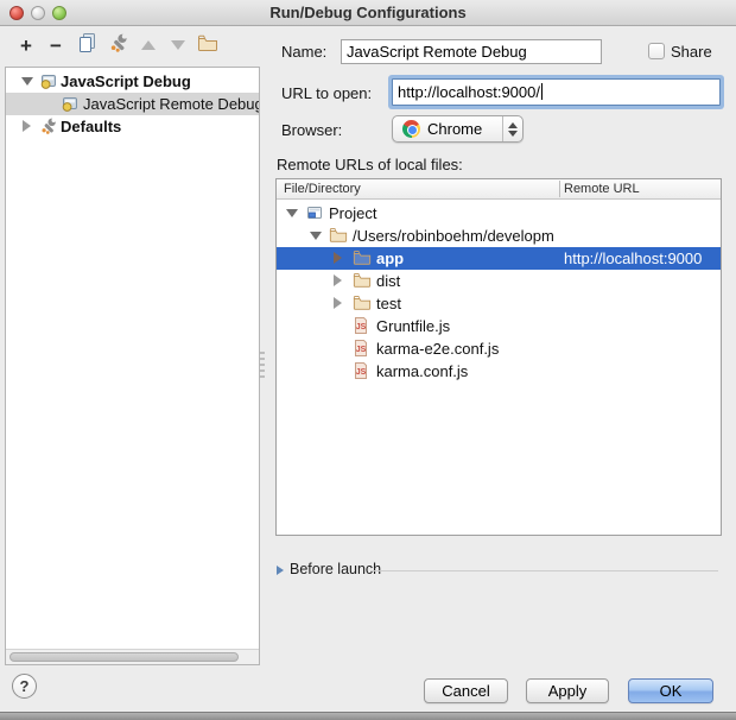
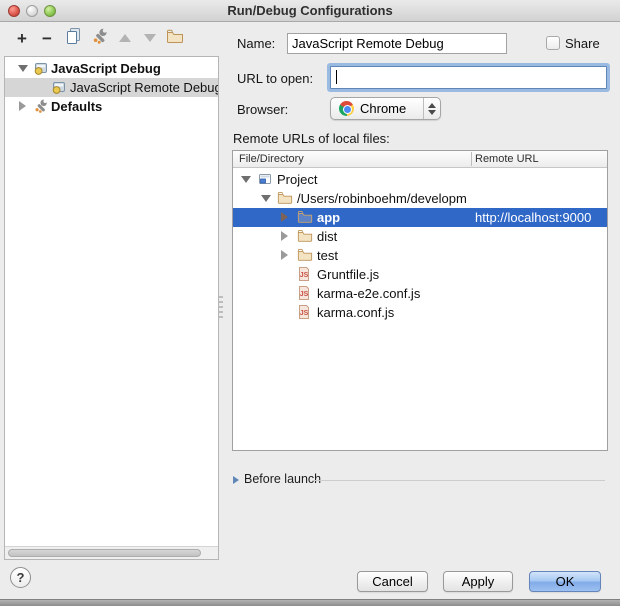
  Run/Debug Configurations
  +
  −
  JavaScript Debug
  JavaScript Remote Debu
  Defaults
  Name:
  JavaScript Remote Debug
  Share
  URL to open:
- http://localhost:9000/
  Browser:
  Chrome
  Remote URLs of local files:
  File/Directory
  Remote URL
  Project
  /Users/robinboehm/developm
  app
  http://localhost:9000
  dist
  test
  Gruntfile.js
  karma-e2e.conf.js
  karma.conf.js
  Before launch
  ?
  Cancel
  Apply
  OK
